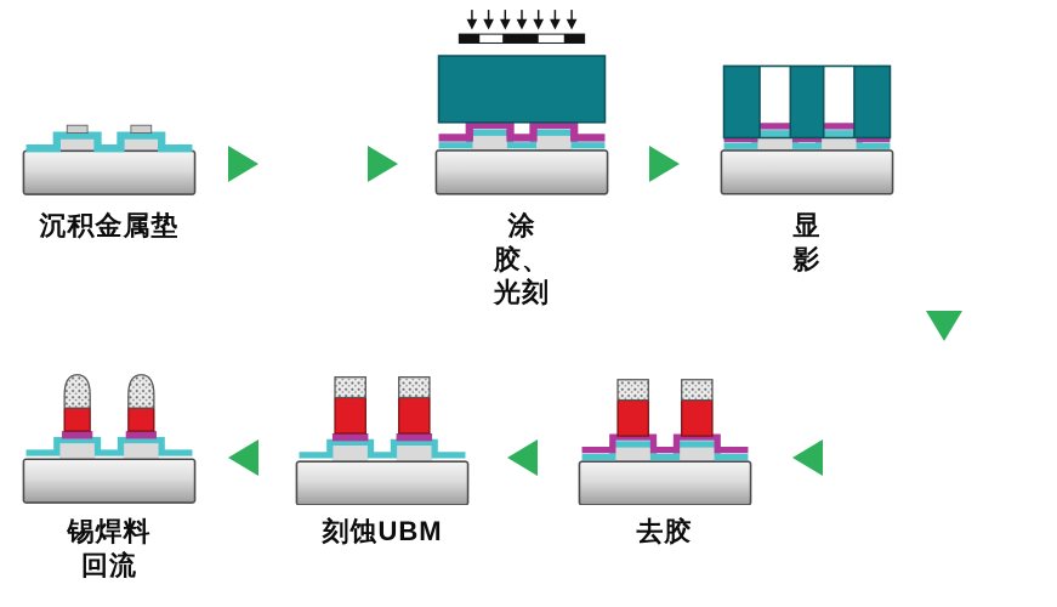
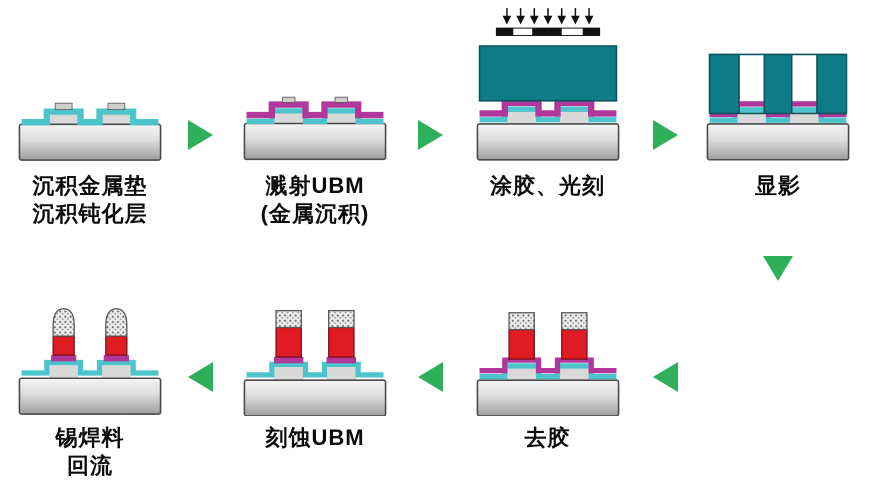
  沉积金属垫
+ 沉积钝化层
+ 溅射UBM
+ (金属沉积)
  涂胶、光刻
  显影
  锡焊料
  回流
  刻蚀UBM
  去胶
